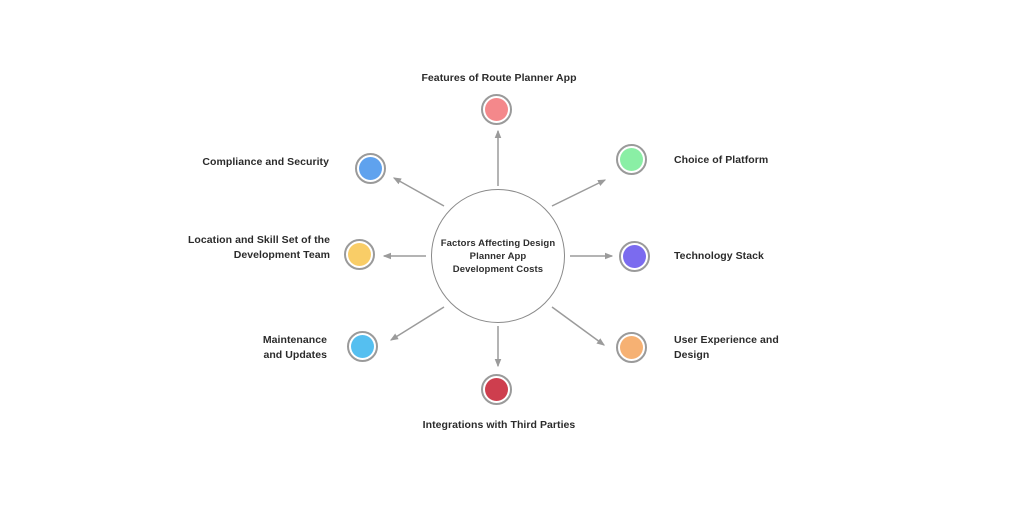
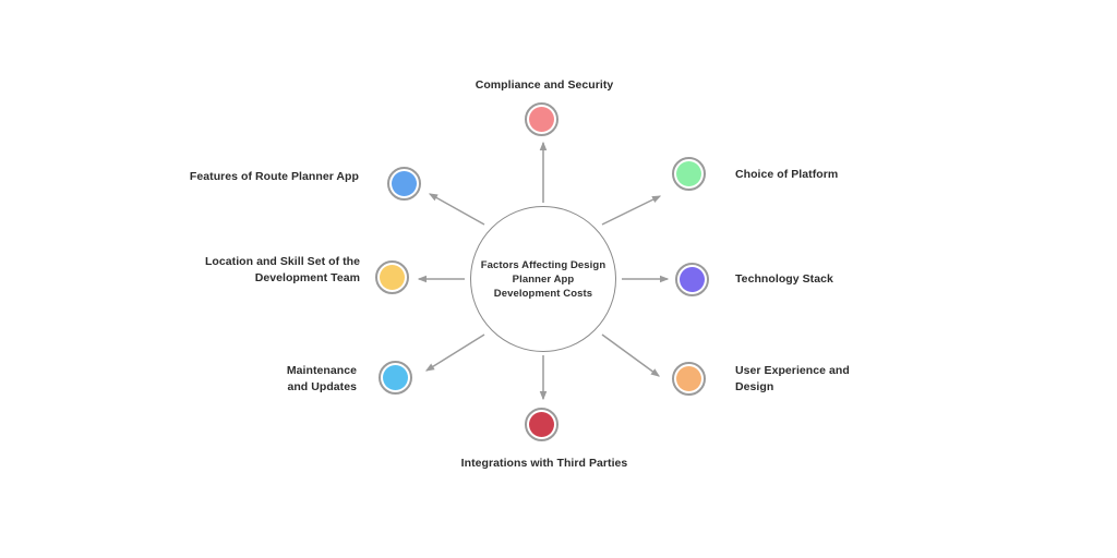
  Factors Affecting Design Planner App Development Costs
- Features of Route Planner App
+ Compliance and Security
  Choice of Platform
  Technology Stack
  User Experience and
  Design
  Integrations with Third Parties
  Maintenance
  and Updates
  Location and Skill Set of the
  Development Team
- Compliance and Security
+ Features of Route Planner App
